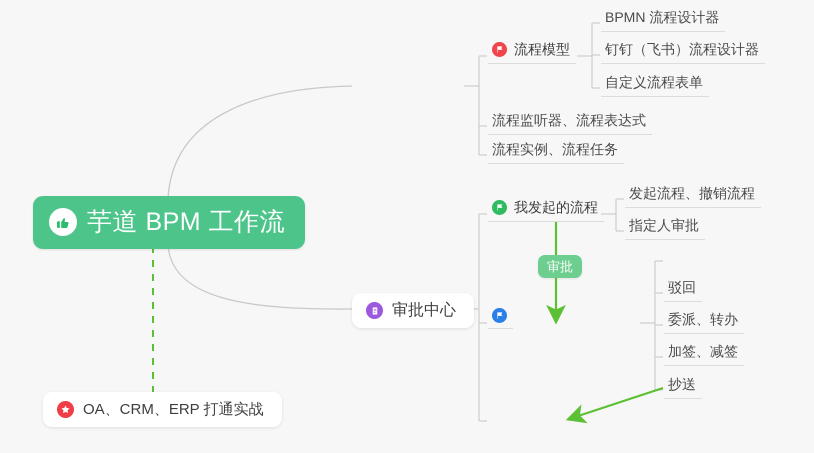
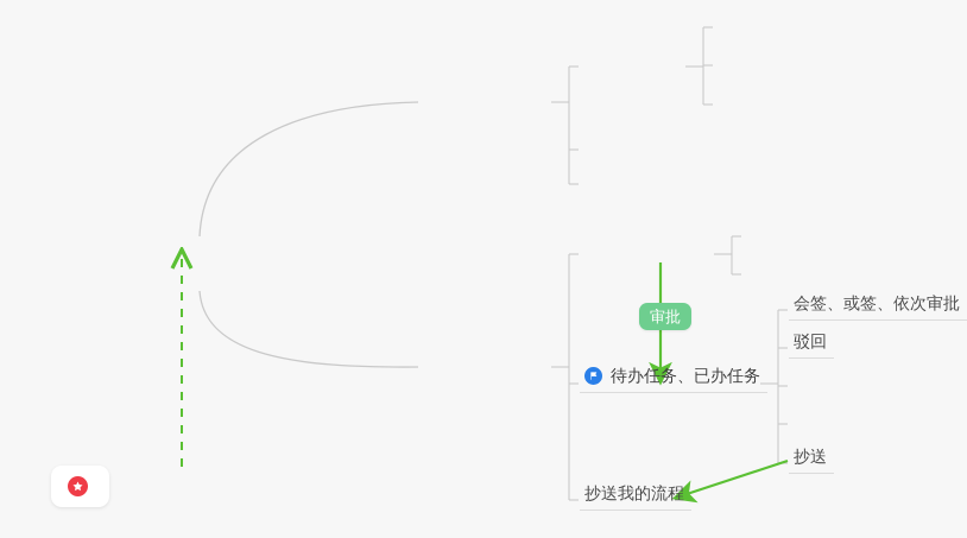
- 芋道 BPM 工作流
- OA、CRM、ERP 打通实战
- 流程模型
- BPMN 流程设计器
- 钉钉（飞书）流程设计器
- 自定义流程表单
- 流程监听器、流程表达式
- 流程实例、流程任务
- 审批中心
- 我发起的流程
- 发起流程、撤销流程
- 指定人审批
  审批
+ 待办任务、已办任务
+ 会签、或签、依次审批
  驳回
- 委派、转办
- 加签、减签
  抄送
+ 抄送我的流程
